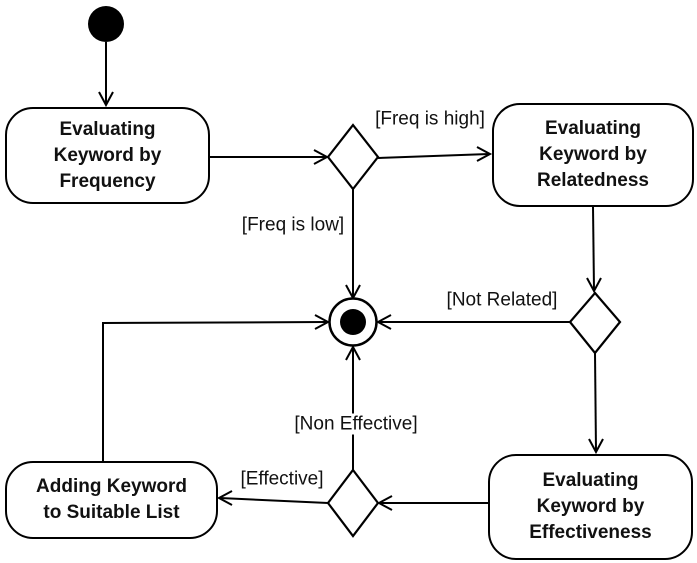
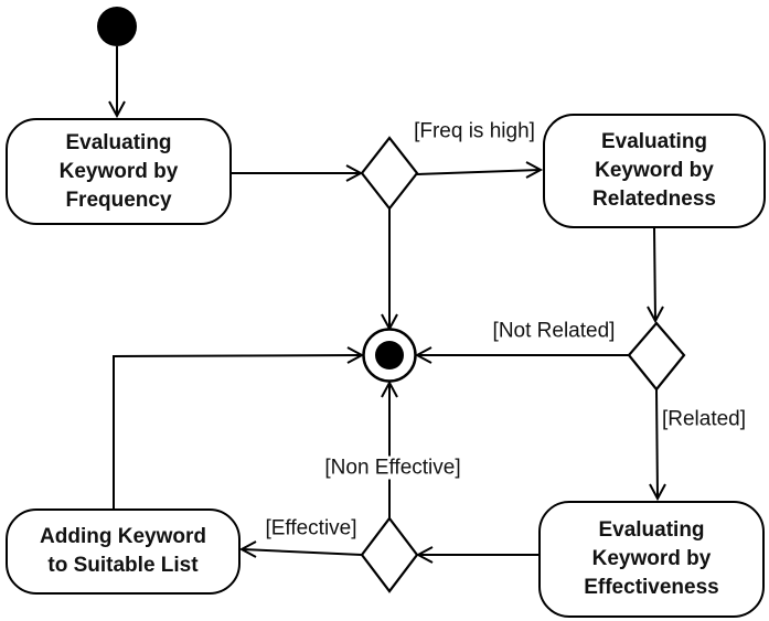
  Evaluating
  Keyword by
  Frequency
  Evaluating
  Keyword by
  Relatedness
  Evaluating
  Keyword by
  Effectiveness
  Adding Keyword
  to Suitable List
  [Freq is high]
- [Freq is low]
  [Not Related]
+ [Related]
  [Non Effective]
  [Effective]
